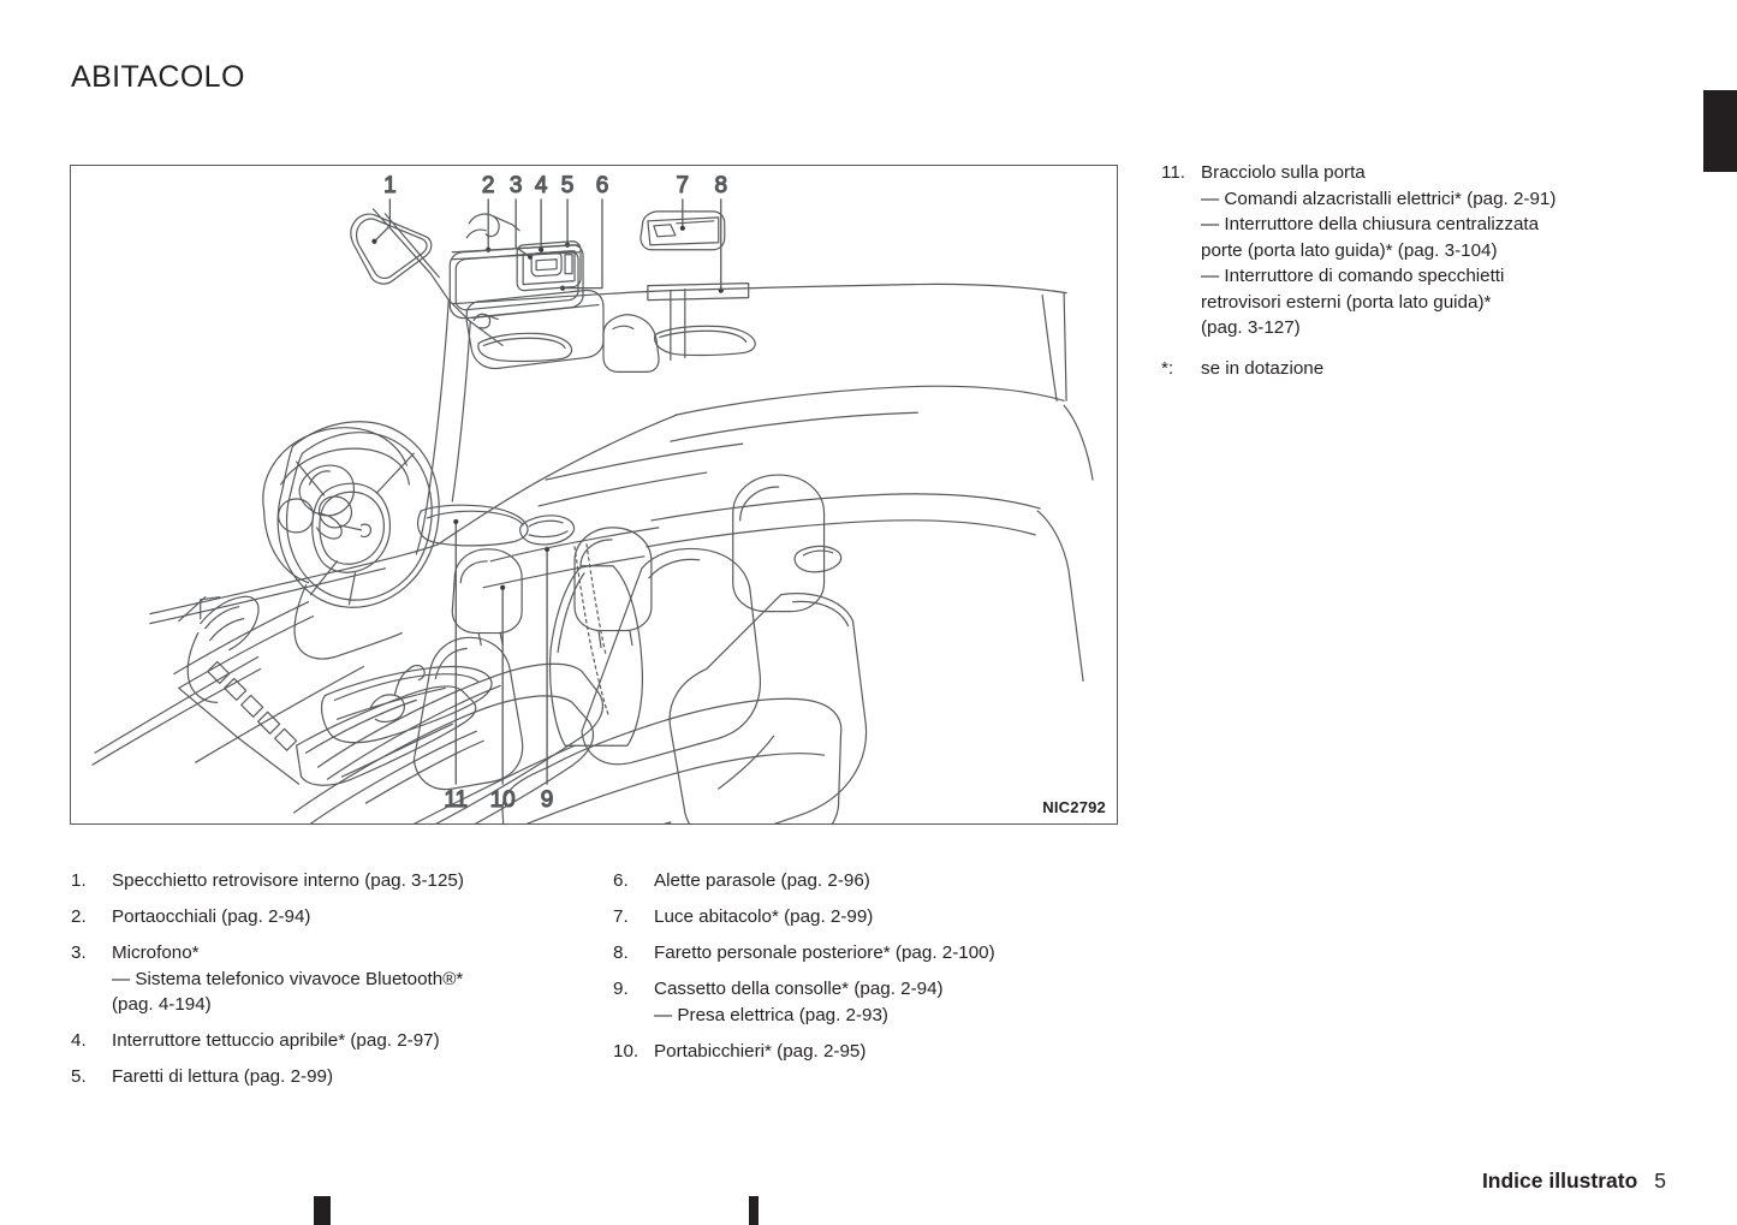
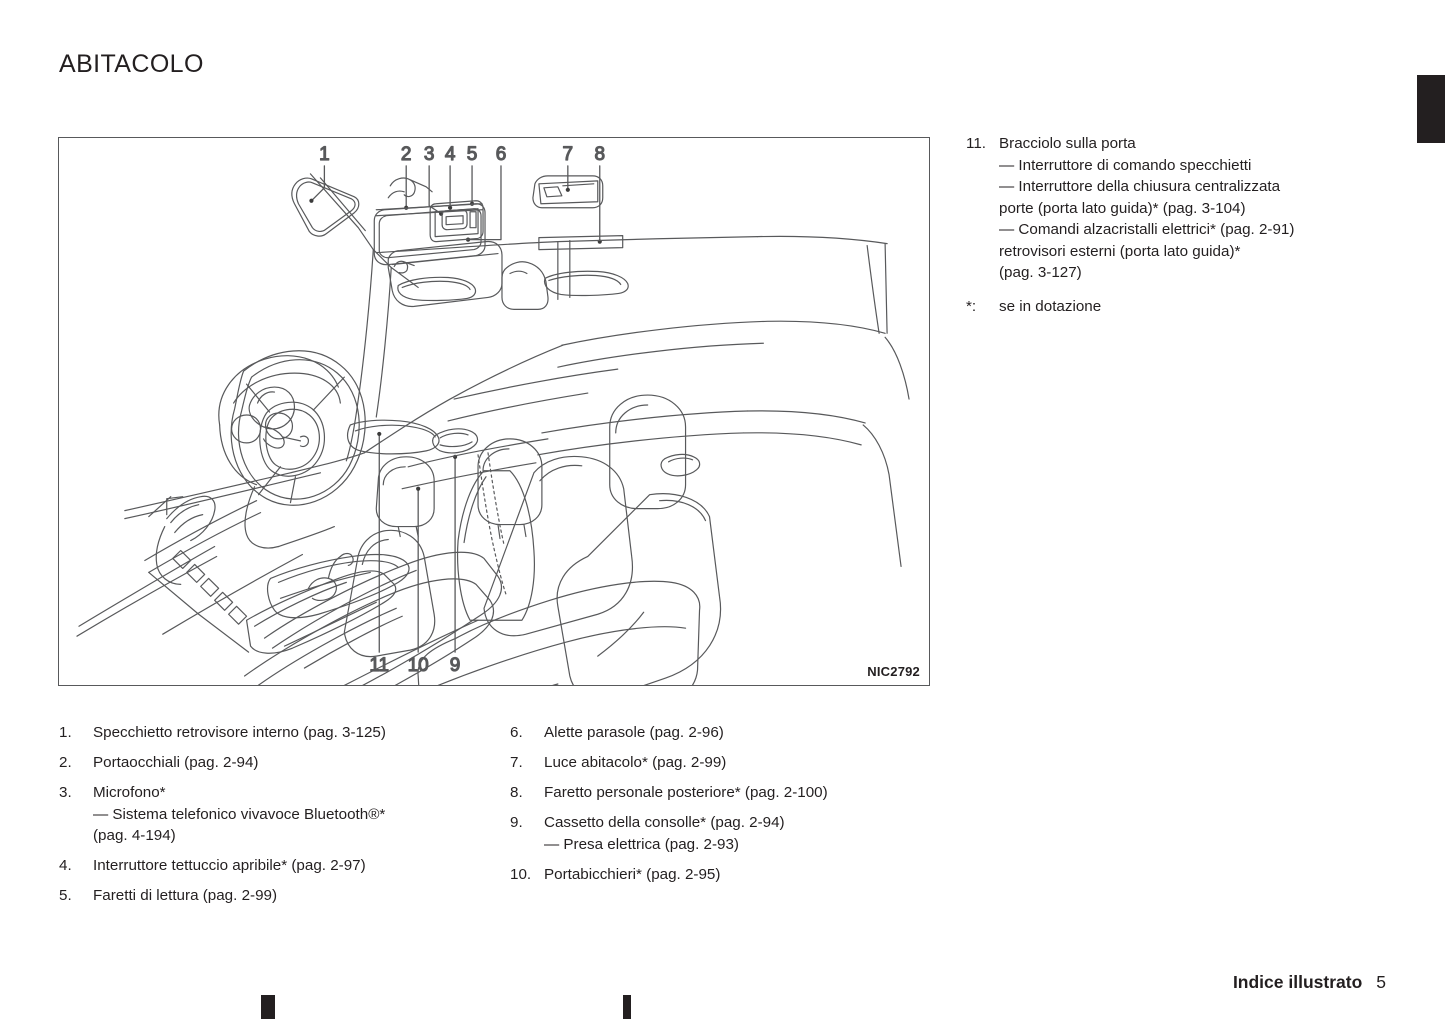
  ABITACOLO
  1
  2
  3
  4
  5
  6
  7
  8
  11
  10
  9
  NIC2792
  1.
  Specchietto retrovisore interno (pag. 3-125)
  2.
  Portaocchiali (pag. 2-94)
  3.
  Microfono*
  — Sistema telefonico vivavoce Bluetooth®*
  (pag. 4-194)
  4.
  Interruttore tettuccio apribile* (pag. 2-97)
  5.
  Faretti di lettura (pag. 2-99)
  6.
  Alette parasole (pag. 2-96)
  7.
  Luce abitacolo* (pag. 2-99)
  8.
  Faretto personale posteriore* (pag. 2-100)
  9.
  Cassetto della consolle* (pag. 2-94)
  — Presa elettrica (pag. 2-93)
  10.
  Portabicchieri* (pag. 2-95)
  11.
  Bracciolo sulla porta
- — Comandi alzacristalli elettrici* (pag. 2-91)
+ — Interruttore di comando specchietti
  — Interruttore della chiusura centralizzata
  porte (porta lato guida)* (pag. 3-104)
- — Interruttore di comando specchietti
+ — Comandi alzacristalli elettrici* (pag. 2-91)
  retrovisori esterni (porta lato guida)*
  (pag. 3-127)
  *:
  se in dotazione
  Indice illustrato
  5
